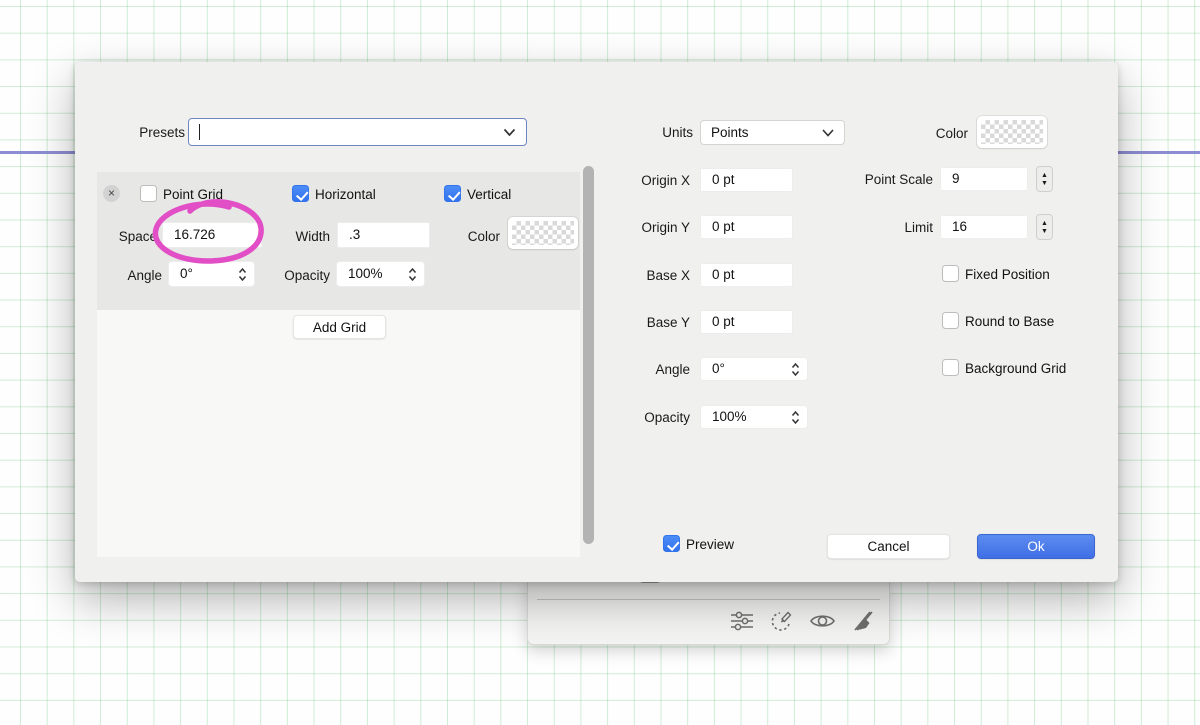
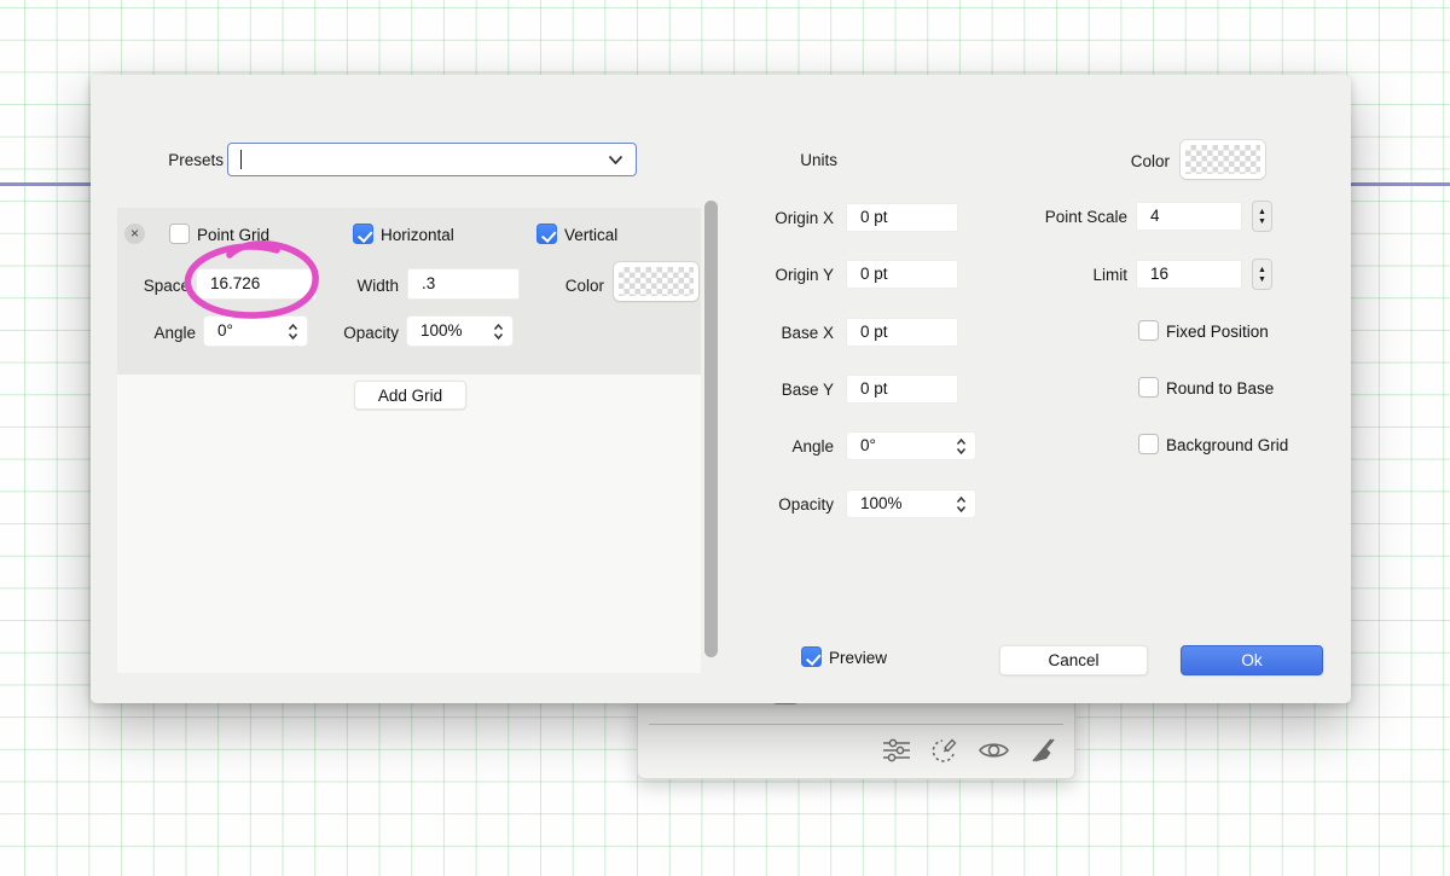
  Presets
  Units
- Points
  Color
  ×
  Point Grid
  Horizontal
  Vertical
  Spac
  16.726
  Width
  .3
  Color
  Angle
  0°
  Opacity
  100%
  Add Grid
  Origin X
  0 pt
  Origin Y
  0 pt
  Base X
  0 pt
  Base Y
  0 pt
  Angle
  0°
  Opacity
  100%
  Point Scale
- 9
+ 4
  Limit
  16
  Fixed Position
  Round to Base
  Background Grid
  Preview
  Cancel
  Ok
